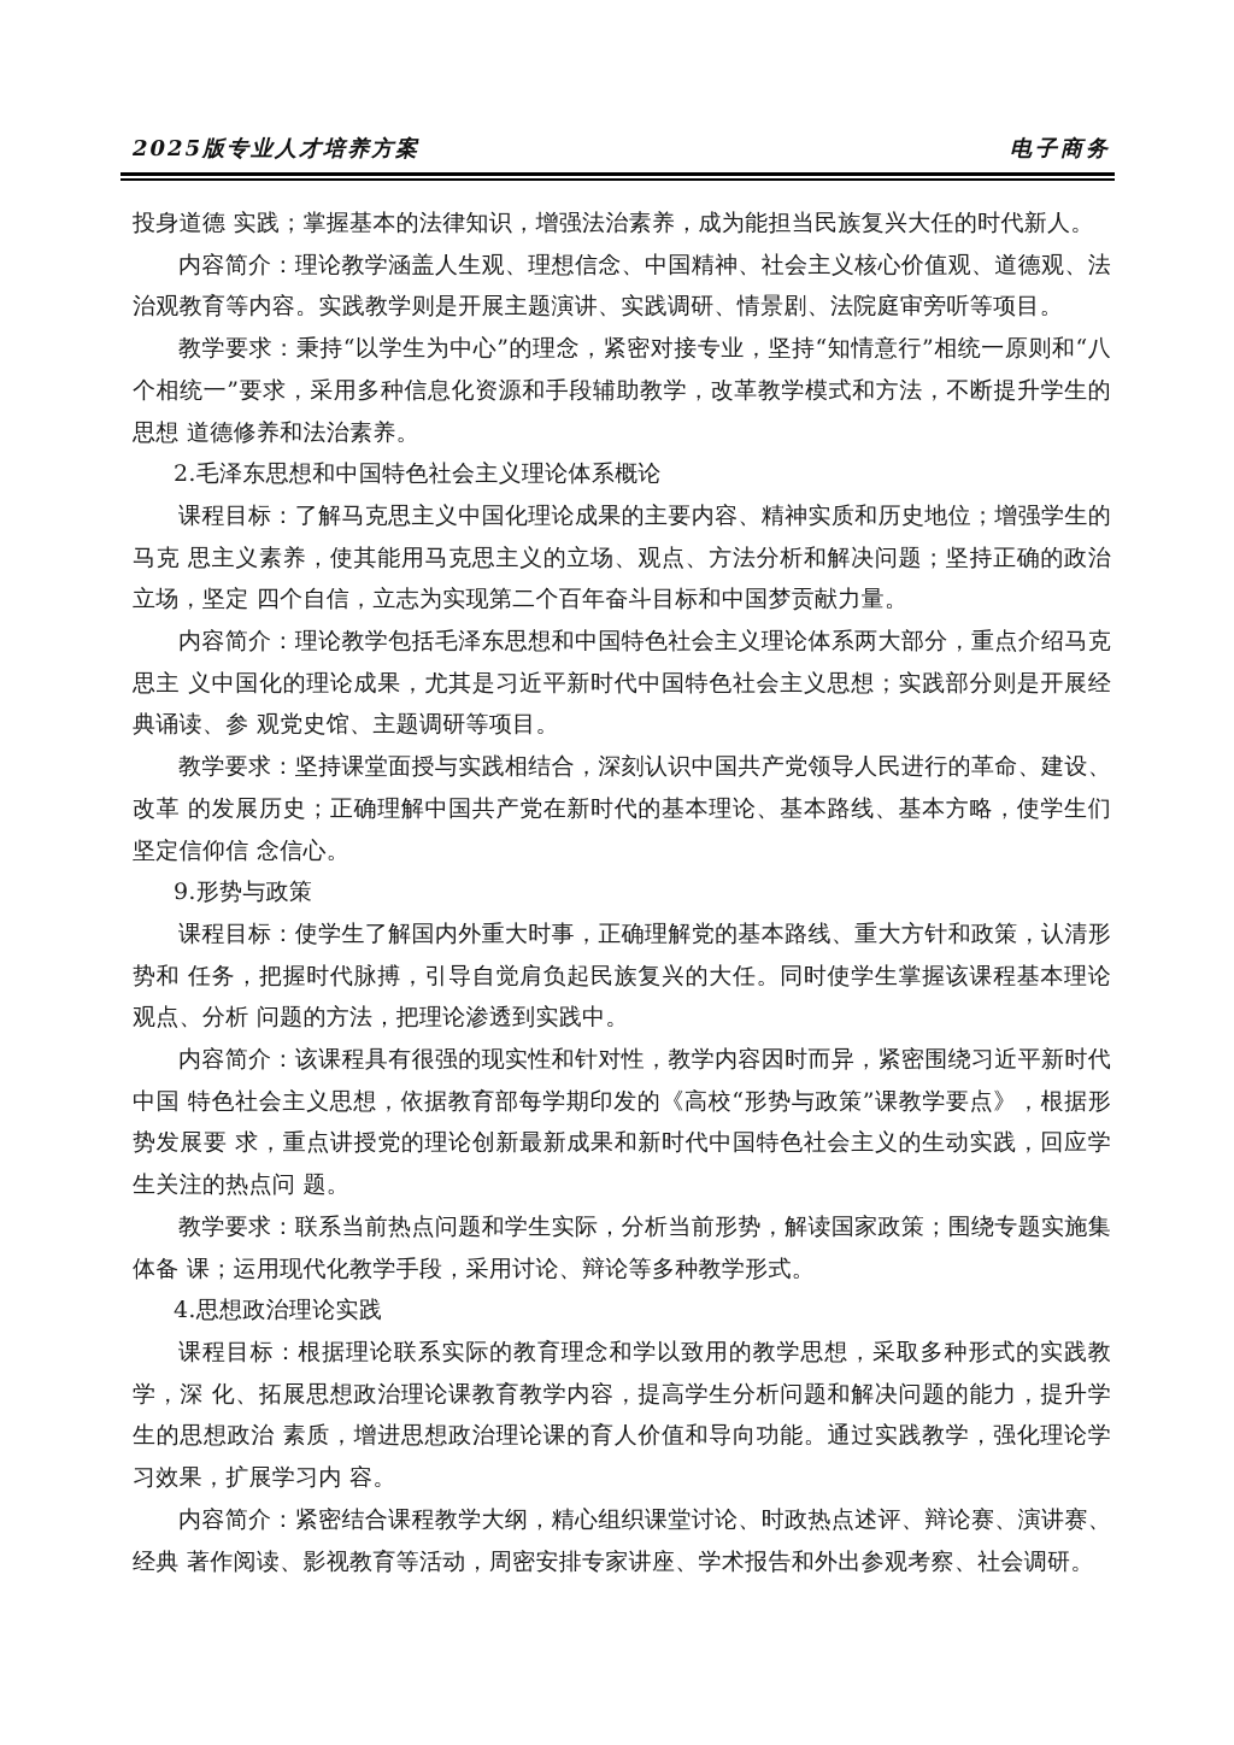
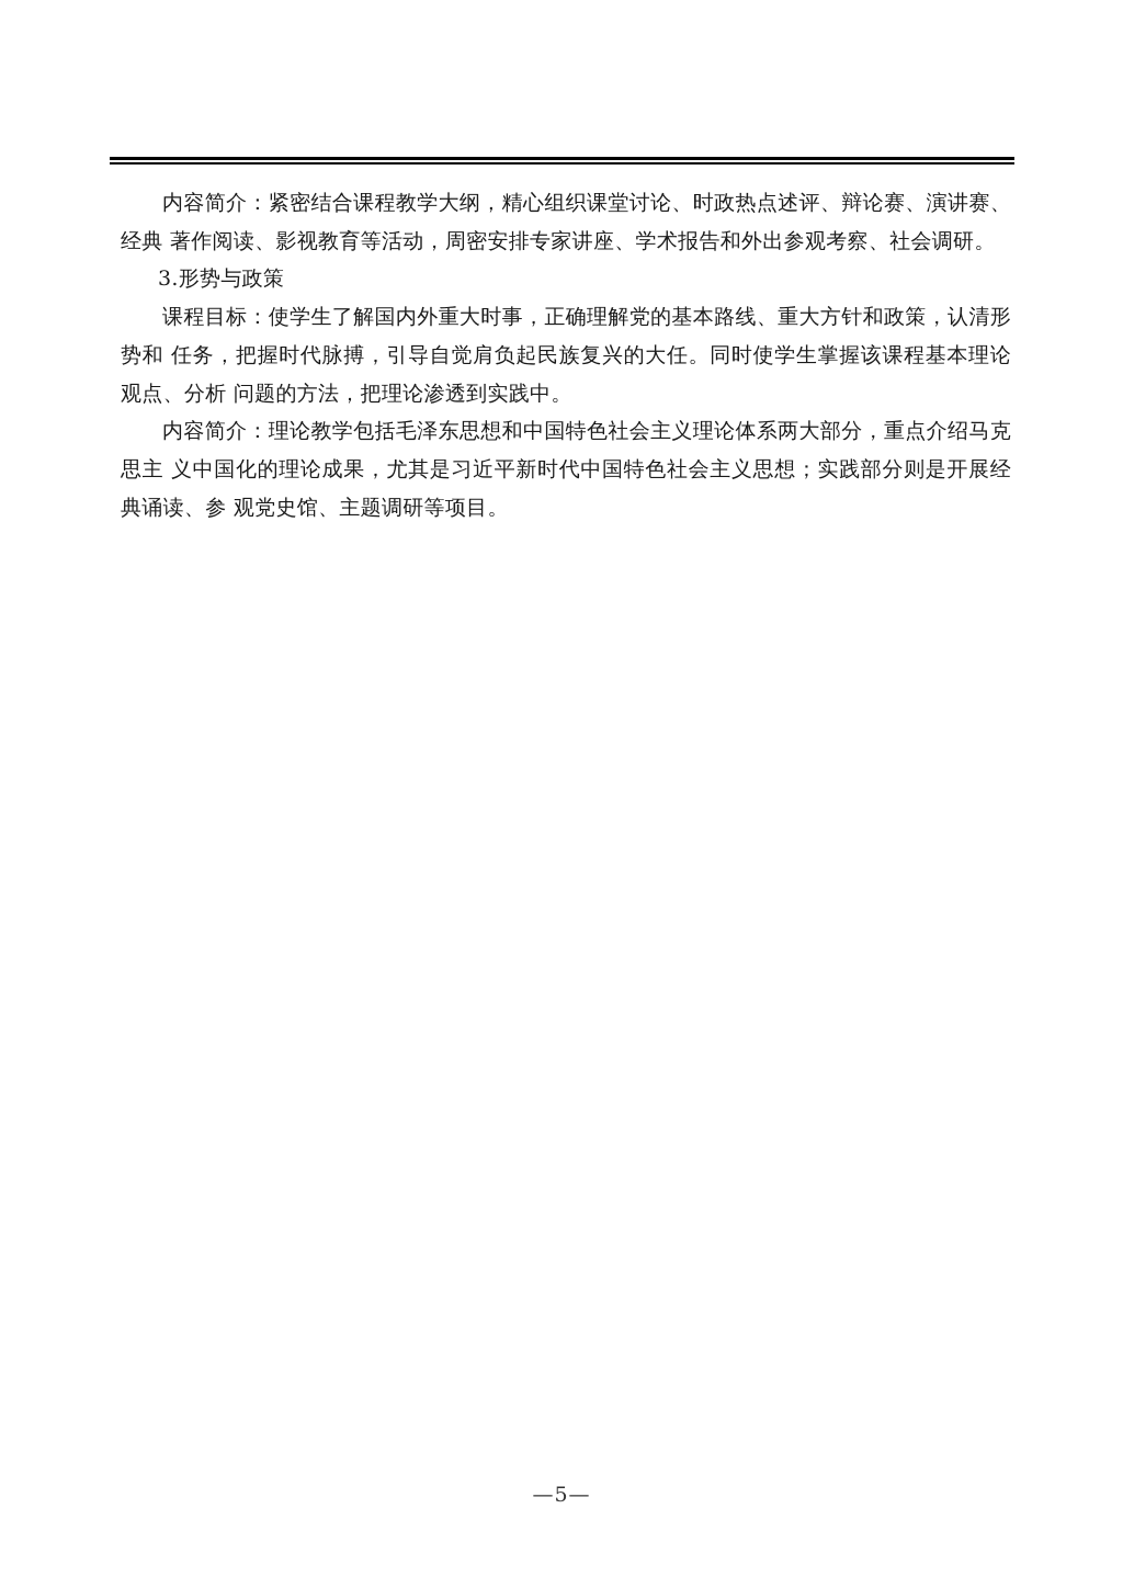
- 2025版专业人才培养方案
- 电子商务
- 投身道德 实践；掌握基本的法律知识，增强法治素养，成为能担当民族复兴大任的时代新人。
- 内容简介：理论教学涵盖人生观、理想信念、中国精神、社会主义核心价值观、道德观、法治观教育等内容。实践教学则是开展主题演讲、实践调研、情景剧、法院庭审旁听等项目。
- 教学要求：秉持“以学生为中心”的理念，紧密对接专业，坚持“知情意行”相统一原则和“八 个相统一”要求，采用多种信息化资源和手段辅助教学，改革教学模式和方法，不断提升学生的思想 道德修养和法治素养。
- 2.毛泽东思想和中国特色社会主义理论体系概论
- 课程目标：了解马克思主义中国化理论成果的主要内容、精神实质和历史地位；增强学生的马克 思主义素养，使其能用马克思主义的立场、观点、方法分析和解决问题；坚持正确的政治立场，坚定 四个自信，立志为实现第二个百年奋斗目标和中国梦贡献力量。
- 内容简介：理论教学包括毛泽东思想和中国特色社会主义理论体系两大部分，重点介绍马克思主 义中国化的理论成果，尤其是习近平新时代中国特色社会主义思想；实践部分则是开展经典诵读、参 观党史馆、主题调研等项目。
+ 内容简介：紧密结合课程教学大纲，精心组织课堂讨论、时政热点述评、辩论赛、演讲赛、经典 著作阅读、影视教育等活动，周密安排专家讲座、学术报告和外出参观考察、社会调研。
- 教学要求：坚持课堂面授与实践相结合，深刻认识中国共产党领导人民进行的革命、建设、改革 的发展历史；正确理解中国共产党在新时代的基本理论、基本路线、基本方略，使学生们坚定信仰信 念信心。
- 9.形势与政策
+ 3.形势与政策
  课程目标：使学生了解国内外重大时事，正确理解党的基本路线、重大方针和政策，认清形势和 任务，把握时代脉搏，引导自觉肩负起民族复兴的大任。同时使学生掌握该课程基本理论观点、分析 问题的方法，把理论渗透到实践中。
- 内容简介：该课程具有很强的现实性和针对性，教学内容因时而异，紧密围绕习近平新时代中国 特色社会主义思想，依据教育部每学期印发的《高校“形势与政策”课教学要点》，根据形势发展要 求，重点讲授党的理论创新最新成果和新时代中国特色社会主义的生动实践，回应学生关注的热点问 题。
- 教学要求：联系当前热点问题和学生实际，分析当前形势，解读国家政策；围绕专题实施集体备 课；运用现代化教学手段，采用讨论、辩论等多种教学形式。
- 4.思想政治理论实践
- 课程目标：根据理论联系实际的教育理念和学以致用的教学思想，采取多种形式的实践教学，深 化、拓展思想政治理论课教育教学内容，提高学生分析问题和解决问题的能力，提升学生的思想政治 素质，增进思想政治理论课的育人价值和导向功能。通过实践教学，强化理论学习效果，扩展学习内 容。
- 内容简介：紧密结合课程教学大纲，精心组织课堂讨论、时政热点述评、辩论赛、演讲赛、经典 著作阅读、影视教育等活动，周密安排专家讲座、学术报告和外出参观考察、社会调研。
+ 内容简介：理论教学包括毛泽东思想和中国特色社会主义理论体系两大部分，重点介绍马克思主 义中国化的理论成果，尤其是习近平新时代中国特色社会主义思想；实践部分则是开展经典诵读、参 观党史馆、主题调研等项目。
+ —5—
